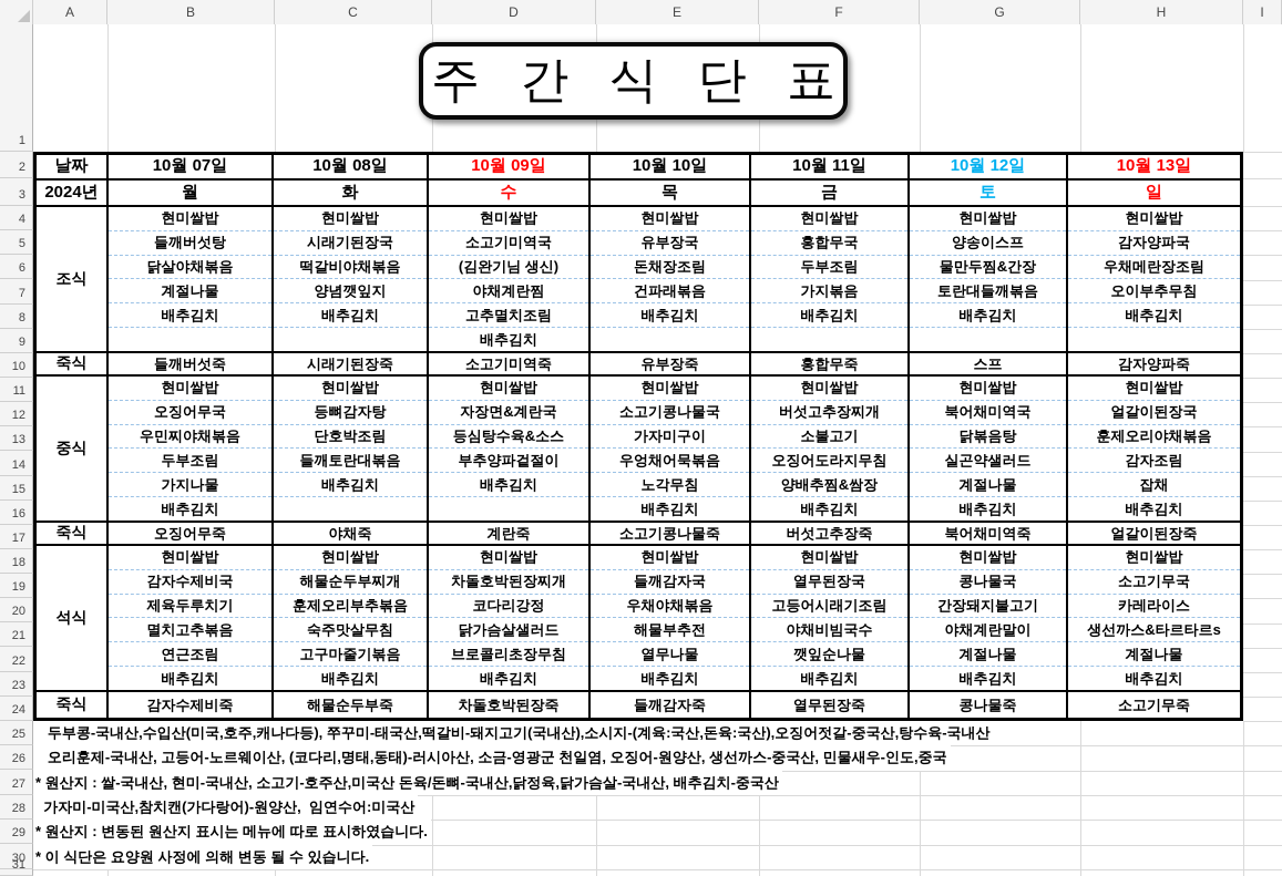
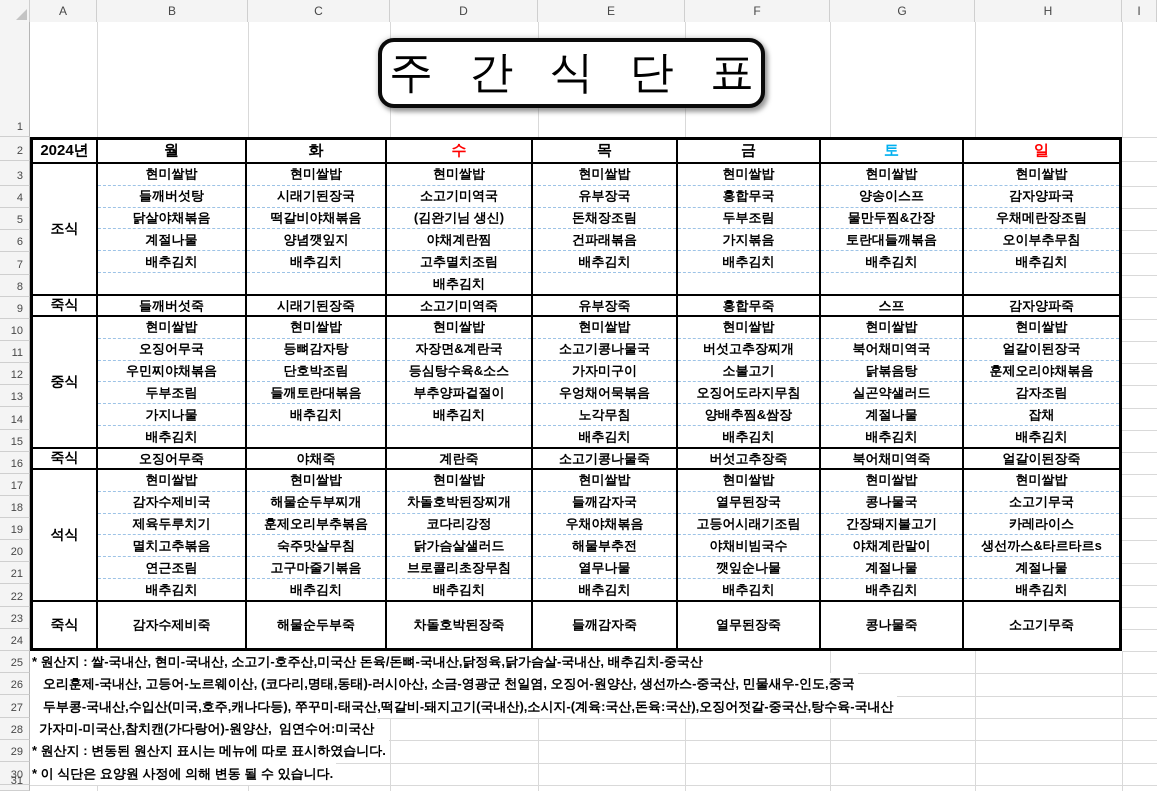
  A
  B
  C
  D
  E
  F
  G
  H
  I
  1
  2
  3
  4
  5
  6
  7
  8
  9
  10
  11
  12
  13
  14
  15
  16
  17
  18
  19
  20
  21
  22
  23
  24
  25
  26
  27
  28
  29
  30
  31
  주 간 식 단 표
- 날짜
- 10월 07일
- 10월 08일
- 10월 09일
- 10월 10일
- 10월 11일
- 10월 12일
- 10월 13일
  2024년
  월
  화
  수
  목
  금
  토
  일
  조식
  현미쌀밥
  들깨버섯탕
  닭살야채볶음
  계절나물
  배추김치
  현미쌀밥
  시래기된장국
  떡갈비야채볶음
  양념깻잎지
  배추김치
  현미쌀밥
  소고기미역국
  (김완기님 생신)
  야채계란찜
  고추멸치조림
  배추김치
  현미쌀밥
  유부장국
  돈채장조림
  건파래볶음
  배추김치
  현미쌀밥
  홍합무국
  두부조림
  가지볶음
  배추김치
  현미쌀밥
  양송이스프
  물만두찜&간장
  토란대들깨볶음
  배추김치
  현미쌀밥
  감자양파국
  우채메란장조림
  오이부추무침
  배추김치
  죽식
  들깨버섯죽
  시래기된장죽
  소고기미역죽
  유부장죽
  홍합무죽
  스프
  감자양파죽
  중식
  현미쌀밥
  오징어무국
  우민찌야채볶음
  두부조림
  가지나물
  배추김치
  현미쌀밥
  등뼈감자탕
  단호박조림
  들깨토란대볶음
  배추김치
  현미쌀밥
  자장면&계란국
  등심탕수육&소스
  부추양파겉절이
  배추김치
  현미쌀밥
  소고기콩나물국
  가자미구이
  우엉채어묵볶음
  노각무침
  배추김치
  현미쌀밥
  버섯고추장찌개
  소불고기
  오징어도라지무침
  양배추찜&쌈장
  배추김치
  현미쌀밥
  북어채미역국
  닭볶음탕
  실곤약샐러드
  계절나물
  배추김치
  현미쌀밥
  얼갈이된장국
  훈제오리야채볶음
  감자조림
  잡채
  배추김치
  죽식
  오징어무죽
  야채죽
  계란죽
  소고기콩나물죽
  버섯고추장죽
  북어채미역죽
  얼갈이된장죽
  석식
  현미쌀밥
  감자수제비국
  제육두루치기
  멸치고추볶음
  연근조림
  배추김치
  현미쌀밥
  해물순두부찌개
  훈제오리부추볶음
  숙주맛살무침
  고구마줄기볶음
  배추김치
  현미쌀밥
  차돌호박된장찌개
  코다리강정
  닭가슴살샐러드
  브로콜리초장무침
  배추김치
  현미쌀밥
  들깨감자국
  우채야채볶음
  해물부추전
  열무나물
  배추김치
  현미쌀밥
  열무된장국
  고등어시래기조림
  야채비빔국수
  깻잎순나물
  배추김치
  현미쌀밥
  콩나물국
  간장돼지불고기
  야채계란말이
  계절나물
  배추김치
  현미쌀밥
  소고기무국
  카레라이스
  생선까스&타르타르s
  계절나물
  배추김치
  죽식
  감자수제비죽
  해물순두부죽
  차돌호박된장죽
  들깨감자죽
  열무된장죽
  콩나물죽
  소고기무죽
- 두부콩-국내산,수입산(미국,호주,캐나다등), 쭈꾸미-태국산,떡갈비-돼지고기(국내산),소시지-(계육:국산,돈육:국산),오징어젓갈-중국산,탕수육-국내산
+ * 원산지 : 쌀-국내산, 현미-국내산, 소고기-호주산,미국산 돈육/돈뼈-국내산,닭정육,닭가슴살-국내산, 배추김치-중국산
  오리훈제-국내산, 고등어-노르웨이산, (코다리,명태,동태)-러시아산, 소금-영광군 천일염, 오징어-원양산, 생선까스-중국산, 민물새우-인도,중국
- * 원산지 : 쌀-국내산, 현미-국내산, 소고기-호주산,미국산 돈육/돈뼈-국내산,닭정육,닭가슴살-국내산, 배추김치-중국산
+ 두부콩-국내산,수입산(미국,호주,캐나다등), 쭈꾸미-태국산,떡갈비-돼지고기(국내산),소시지-(계육:국산,돈육:국산),오징어젓갈-중국산,탕수육-국내산
  가자미-미국산,참치캔(가다랑어)-원양산, 임연수어:미국산
  * 원산지 : 변동된 원산지 표시는 메뉴에 따로 표시하였습니다.
  * 이 식단은 요양원 사정에 의해 변동 될 수 있습니다.
